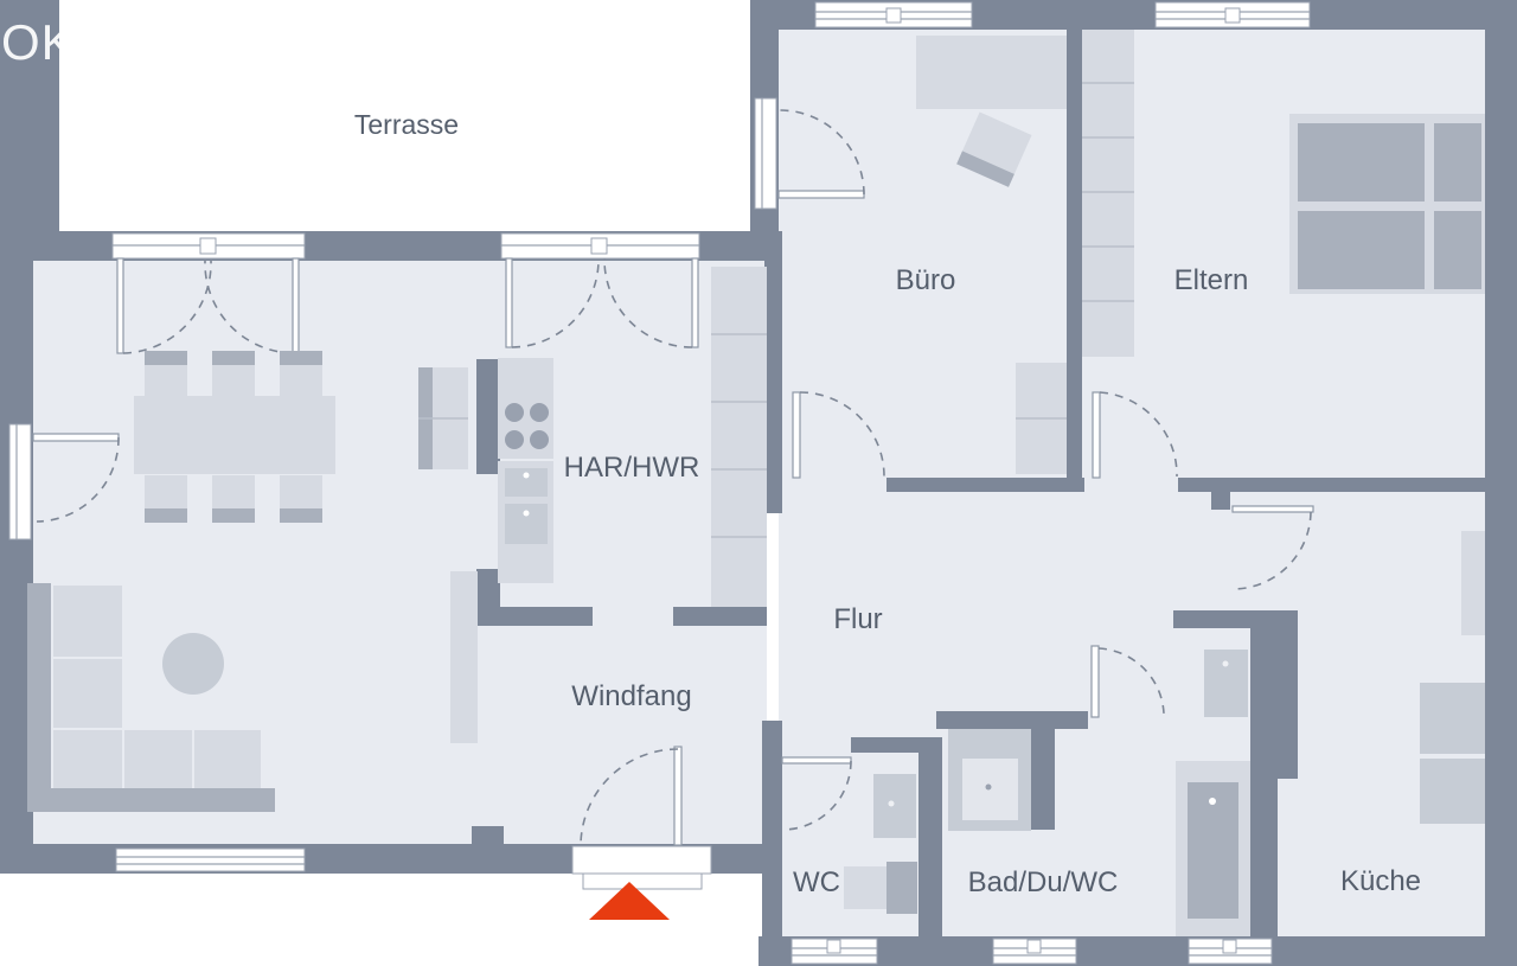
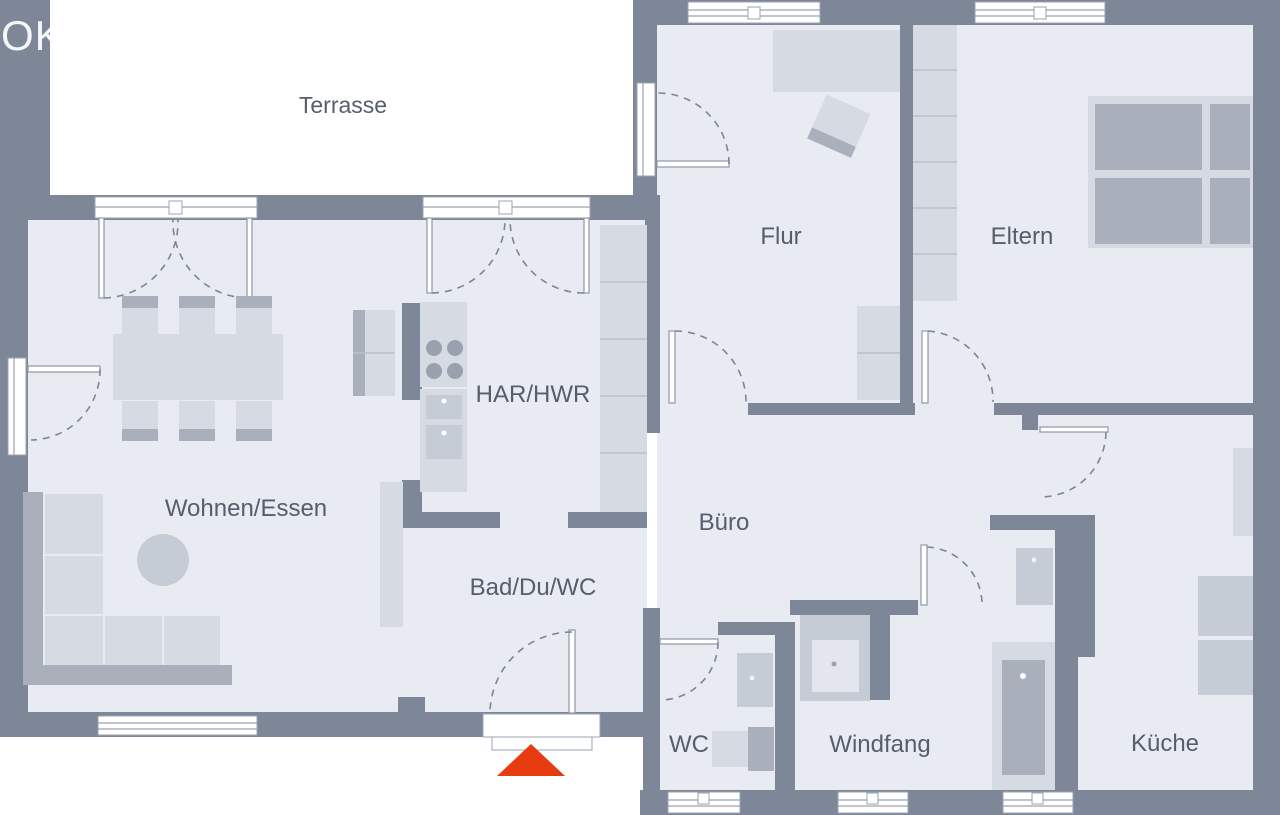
  Terrasse
- Büro
+ Flur
  Eltern
  HAR/HWR
+ Wohnen/Essen
- Flur
+ Büro
- Windfang
+ Bad/Du/WC
  WC
- Bad/Du/WC
+ Windfang
  Küche
  OK
